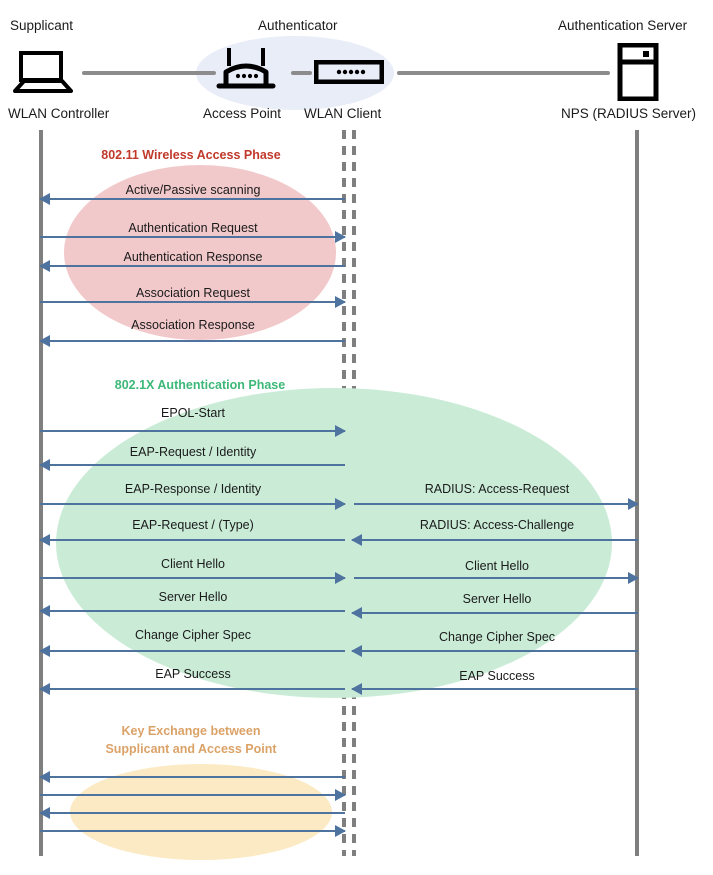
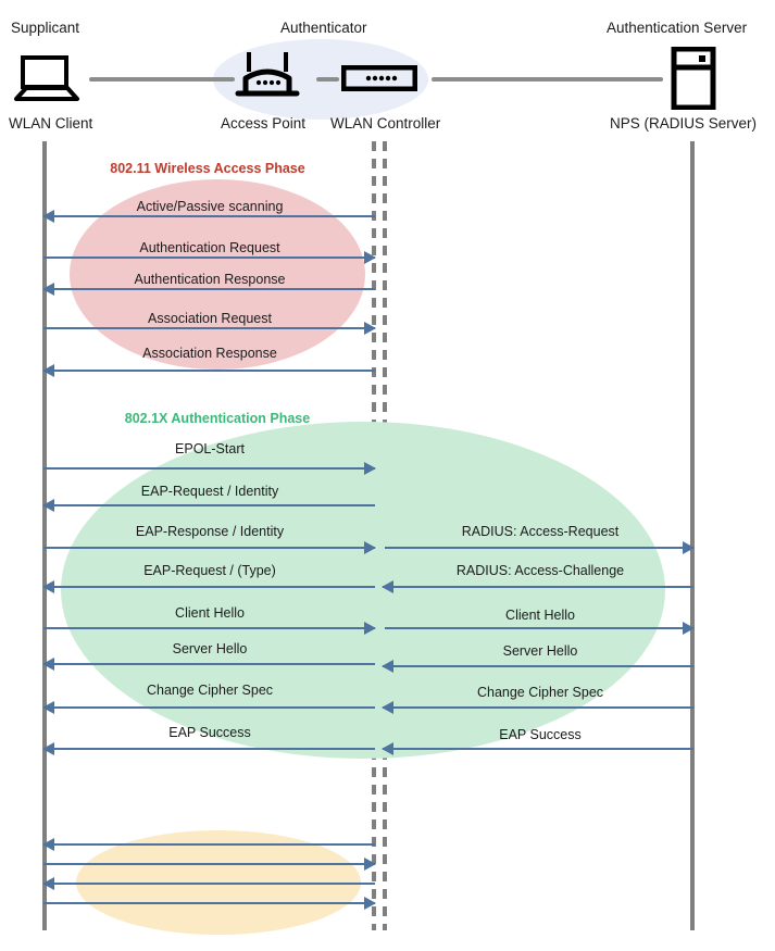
  Supplicant
  Authenticator
  Authentication Server
- WLAN Controller
+ WLAN Client
  Access Point
- WLAN Client
+ WLAN Controller
  NPS (RADIUS Server)
  802.11 Wireless Access Phase
  Active/Passive scanning
  Authentication Request
  Authentication Response
  Association Request
  Association Response
  802.1X Authentication Phase
  EPOL-Start
  EAP-Request / Identity
  EAP-Response / Identity
  EAP-Request / (Type)
  Client Hello
  Server Hello
  Change Cipher Spec
  EAP Success
  RADIUS: Access-Request
  RADIUS: Access-Challenge
  Client Hello
  Server Hello
  Change Cipher Spec
  EAP Success
- Key Exchange between
- Supplicant and Access Point
